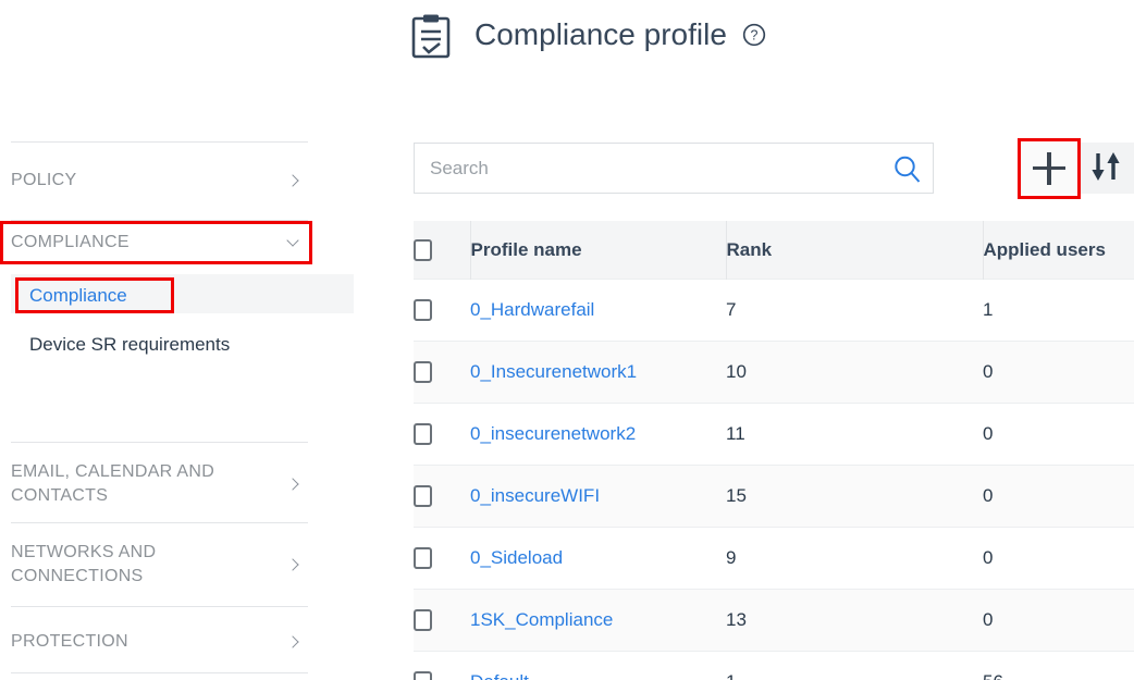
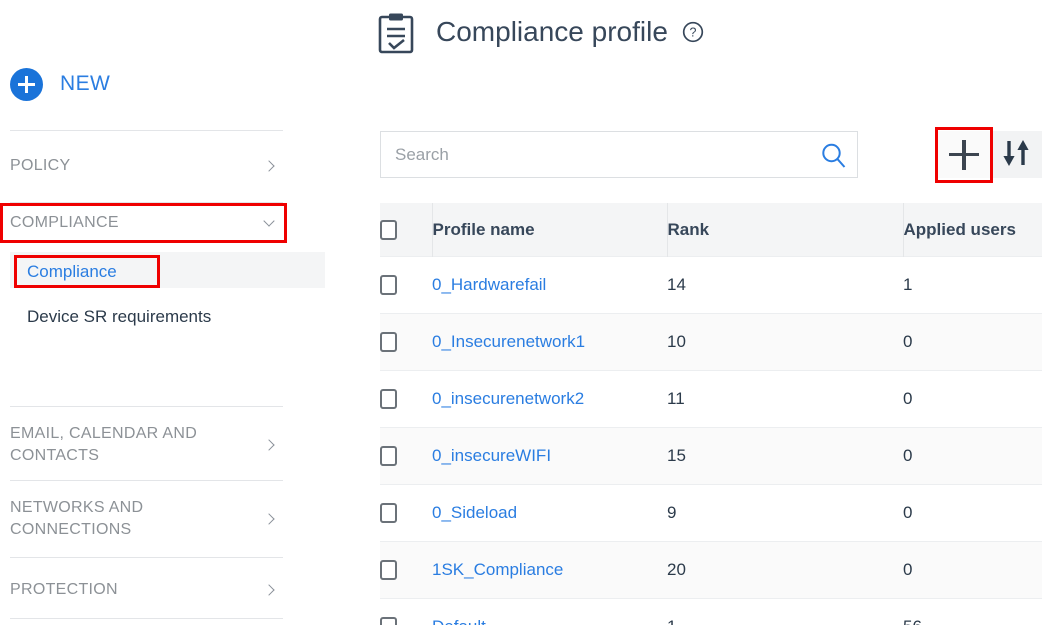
+ NEW
  POLICY
  COMPLIANCE
  Compliance
  Device SR requirements
  EMAIL, CALENDAR AND CONTACTS
  NETWORKS AND CONNECTIONS
  PROTECTION
  Compliance profile
  ?
  Search
  	Profile name	Rank	Applied users
- 	0_Hardwarefail	7	1
+ 	0_Hardwarefail	14	1
  	0_Insecurenetwork1	10	0
  	0_insecurenetwork2	11	0
  	0_insecureWIFI	15	0
  	0_Sideload	9	0
- 	1SK_Compliance	13	0
+ 	1SK_Compliance	20	0
